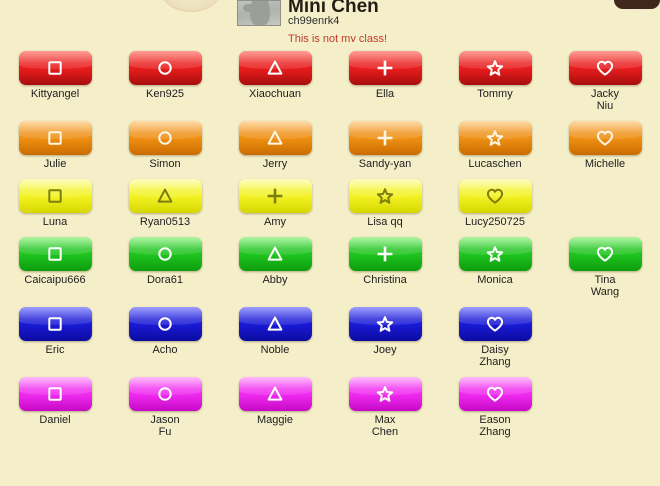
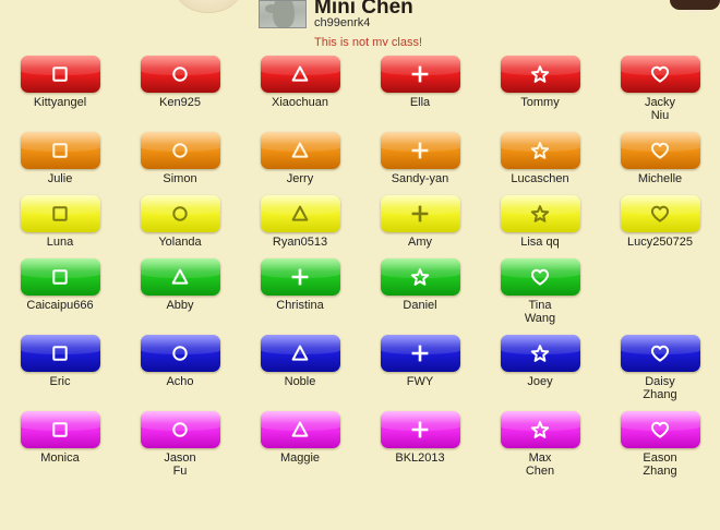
  Mini Chen
  ch99enrk4
  This is not my class!
  Kittyangel
  Ken925
  Xiaochuan
  Ella
  Tommy
  Jacky
  Niu
  Julie
  Simon
  Jerry
  Sandy-yan
  Lucaschen
  Michelle
  Luna
+ Yolanda
  Ryan0513
  Amy
  Lisa qq
  Lucy250725
  Caicaipu666
- Dora61
  Abby
  Christina
- Monica
+ Daniel
  Tina
  Wang
  Eric
  Acho
  Noble
+ FWY
  Joey
  Daisy
  Zhang
- Daniel
+ Monica
  Jason
  Fu
  Maggie
+ BKL2013
  Max
  Chen
  Eason
  Zhang
